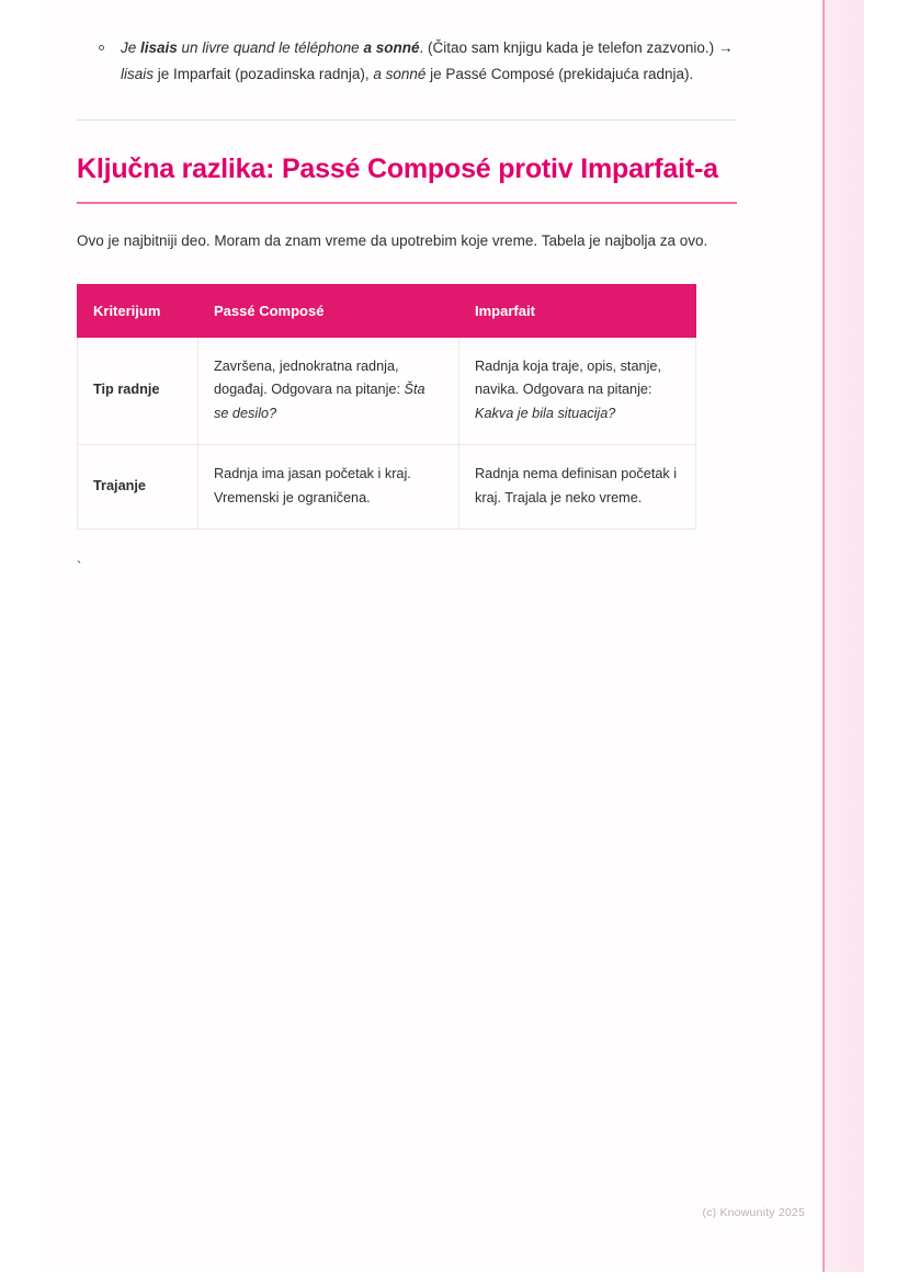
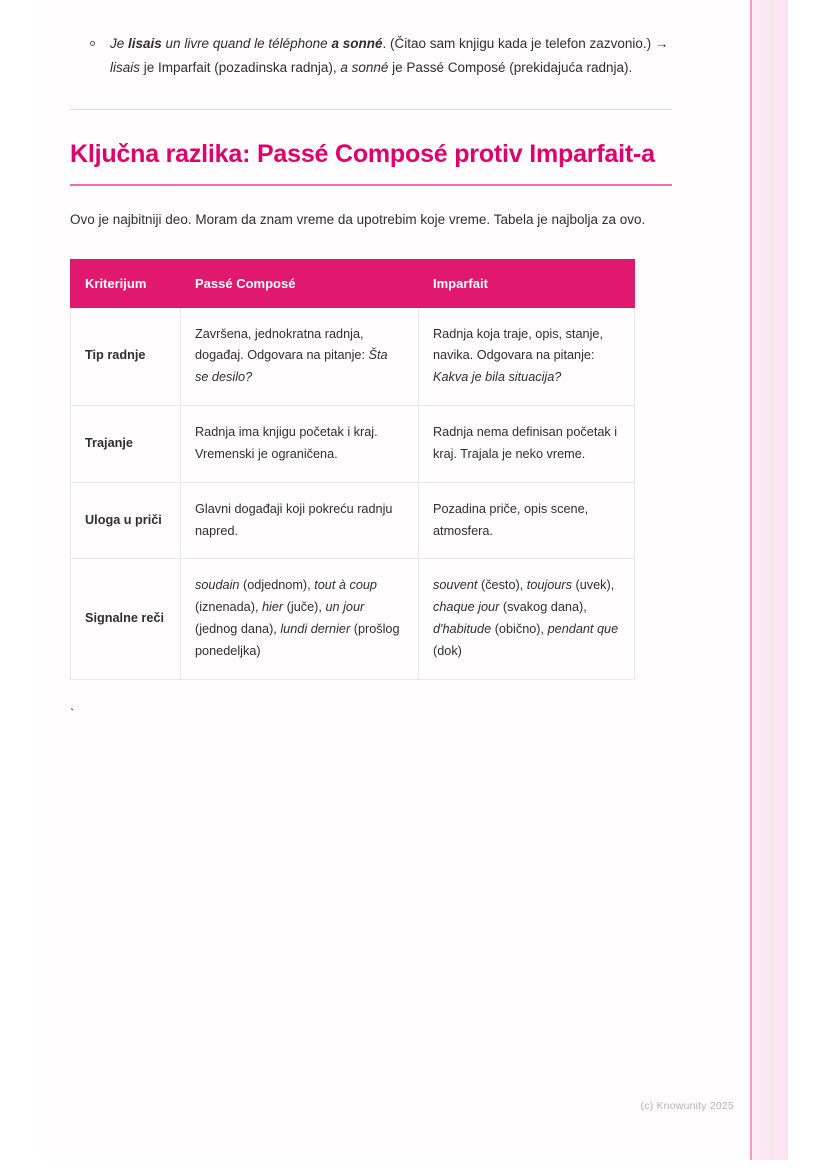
  Je lisais un livre quand le téléphone a sonné. (Čitao sam knjigu kada je telefon zazvonio.) → lisais je Imparfait (pozadinska radnja), a sonné je Passé Composé (prekidajuća radnja).
  Ključna razlika: Passé Composé protiv Imparfait-a
  Ovo je najbitniji deo. Moram da znam vreme da upotrebim koje vreme. Tabela je najbolja za ovo.
  Kriterijum	Passé Composé	Imparfait
  Tip radnje	Završena, jednokratna radnja, događaj. Odgovara na pitanje: Šta se desilo?	Radnja koja traje, opis, stanje, navika. Odgovara na pitanje: Kakva je bila situacija?
- Trajanje	Radnja ima jasan početak i kraj. Vremenski je ograničena.	Radnja nema definisan početak i kraj. Trajala je neko vreme.
+ Trajanje	Radnja ima knjigu početak i kraj. Vremenski je ograničena.	Radnja nema definisan početak i kraj. Trajala je neko vreme.
+ Uloga u priči	Glavni događaji koji pokreću radnju napred.	Pozadina priče, opis scene, atmosfera.
+ Signalne reči	soudain (odjednom), tout à coup (iznenada), hier (juče), un jour (jednog dana), lundi dernier (prošlog ponedeljka)	souvent (često), toujours (uvek), chaque jour (svakog dana), d'habitude (obično), pendant que (dok)
  `
  (c) Knowunity 2025
